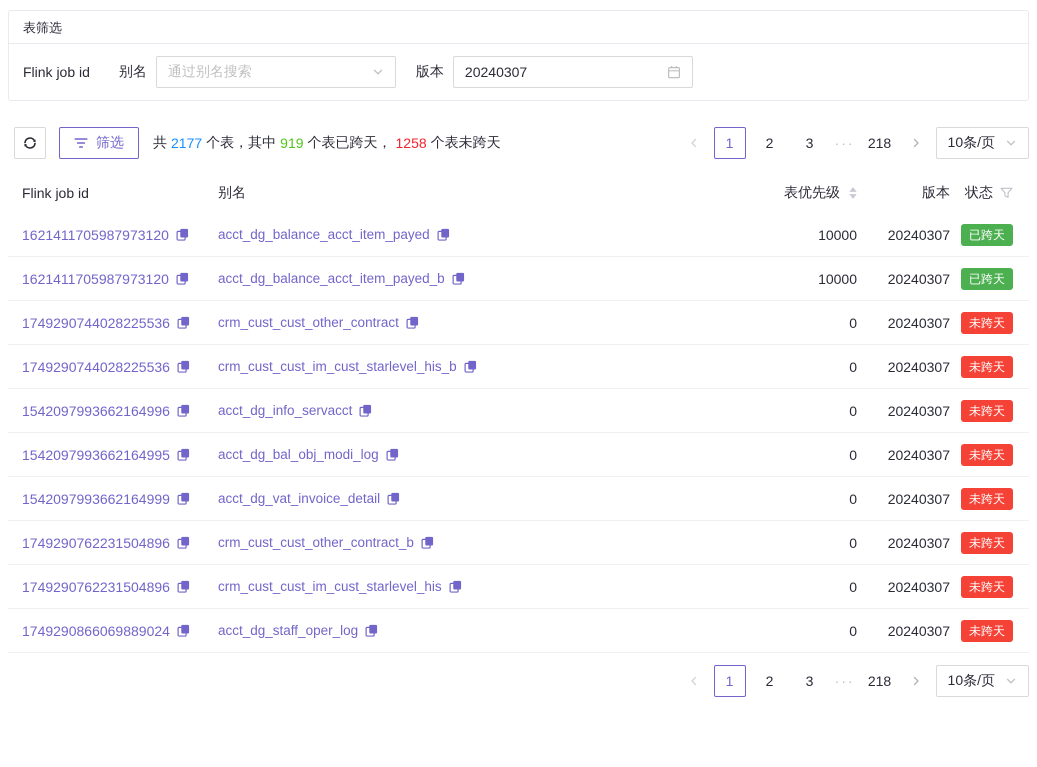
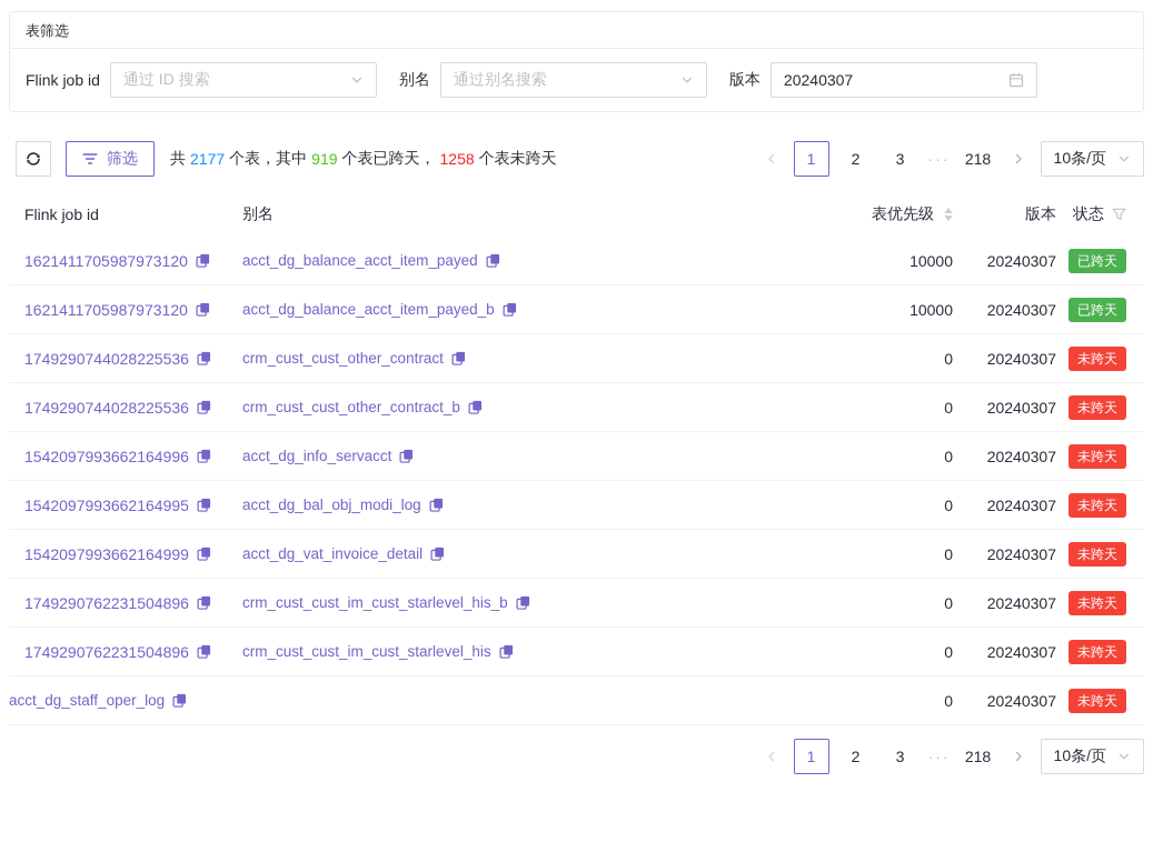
  表筛选
  Flink job id
+ 通过 ID 搜索
  别名
  通过别名搜索
  版本
  20240307
  筛选
  共
  2177
  个表，其中
  919
  个表已跨天，
  1258
  个表未跨天
  1
  2
  3
  ···
  218
  10条/页
  Flink job id
  别名
  表优先级
  版本
  状态
  1621411705987973120
  acct_dg_balance_acct_item_payed
  10000
  20240307
  已跨天
  1621411705987973120
  acct_dg_balance_acct_item_payed_b
  10000
  20240307
  已跨天
  1749290744028225536
  crm_cust_cust_other_contract
  0
  20240307
  未跨天
  1749290744028225536
- crm_cust_cust_im_cust_starlevel_his_b
+ crm_cust_cust_other_contract_b
  0
  20240307
  未跨天
  1542097993662164996
  acct_dg_info_servacct
  0
  20240307
  未跨天
  1542097993662164995
  acct_dg_bal_obj_modi_log
  0
  20240307
  未跨天
  1542097993662164999
  acct_dg_vat_invoice_detail
  0
  20240307
  未跨天
  1749290762231504896
- crm_cust_cust_other_contract_b
+ crm_cust_cust_im_cust_starlevel_his_b
  0
  20240307
  未跨天
  1749290762231504896
  crm_cust_cust_im_cust_starlevel_his
  0
  20240307
  未跨天
- 1749290866069889024
  acct_dg_staff_oper_log
  0
  20240307
  未跨天
  1
  2
  3
  ···
  218
  10条/页
